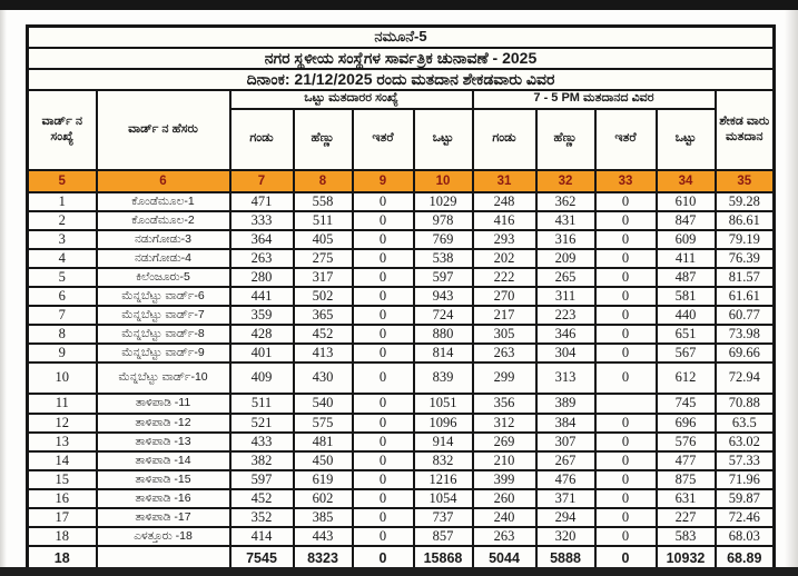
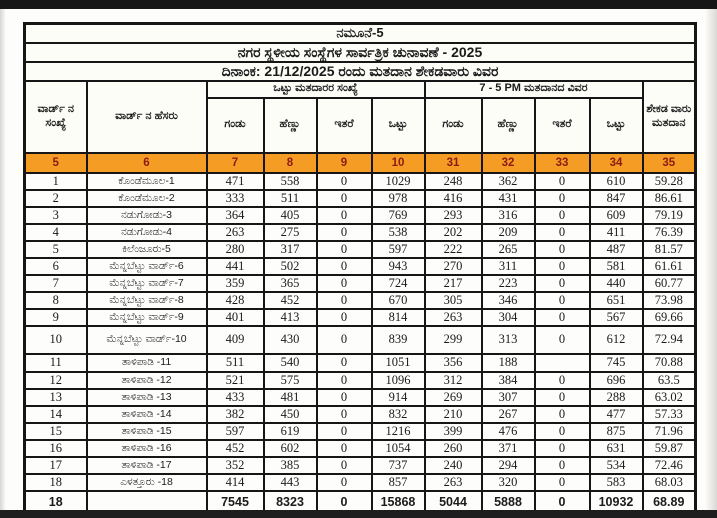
  ನಮೂನೆ-5
  ನಗರ ಸ್ಥಳೀಯ ಸಂಸ್ಥೆಗಳ ಸಾರ್ವತ್ರಿಕ ಚುನಾವಣೆ - 2025
  ದಿನಾಂಕ: 21/12/2025 ರಂದು ಮತದಾನ ಶೇಕಡವಾರು ವಿವರ
  ವಾರ್ಡ್ ನ ಸಂಖ್ಯೆ	ವಾರ್ಡ್ ನ ಹೆಸರು	ಒಟ್ಟು ಮತದಾರರ ಸಂಖ್ಯೆ	7 - 5 PM ಮತದಾನದ ವಿವರ	ಶೇಕಡ ವಾರು ಮತದಾನ
  ಗಂಡು	ಹೆಣ್ಣು	ಇತರೆ	ಒಟ್ಟು	ಗಂಡು	ಹೆಣ್ಣು	ಇತರೆ	ಒಟ್ಟು
  5	6	7	8	9	10	31	32	33	34	35
  1	ಕೊಂಡೆಮೂಲ-1	471	558	0	1029	248	362	0	610	59.28
  2	ಕೊಂಡೆಮೂಲ-2	333	511	0	978	416	431	0	847	86.61
  3	ನಡುಗೋಡು-3	364	405	0	769	293	316	0	609	79.19
  4	ನಡುಗೋಡು-4	263	275	0	538	202	209	0	411	76.39
  5	ಕಿಲೆಂಜೂರು-5	280	317	0	597	222	265	0	487	81.57
  6	ಮೆನ್ನಬೆಟ್ಟು ವಾರ್ಡ್-6	441	502	0	943	270	311	0	581	61.61
  7	ಮೆನ್ನಬೆಟ್ಟು ವಾರ್ಡ್-7	359	365	0	724	217	223	0	440	60.77
- 8	ಮೆನ್ನಬೆಟ್ಟು ವಾರ್ಡ್-8	428	452	0	880	305	346	0	651	73.98
+ 8	ಮೆನ್ನಬೆಟ್ಟು ವಾರ್ಡ್-8	428	452	0	670	305	346	0	651	73.98
  9	ಮೆನ್ನಬೆಟ್ಟು ವಾರ್ಡ್-9	401	413	0	814	263	304	0	567	69.66
  10	ಮೆನ್ನಬೆಟ್ಟು ವಾರ್ಡ್-10	409	430	0	839	299	313	0	612	72.94
- 11	ತಾಳಿಪಾಡಿ -11	511	540	0	1051	356	389		745	70.88
+ 11	ತಾಳಿಪಾಡಿ -11	511	540	0	1051	356	188		745	70.88
  12	ತಾಳಿಪಾಡಿ -12	521	575	0	1096	312	384	0	696	63.5
- 13	ತಾಳಿಪಾಡಿ -13	433	481	0	914	269	307	0	576	63.02
+ 13	ತಾಳಿಪಾಡಿ -13	433	481	0	914	269	307	0	288	63.02
  14	ತಾಳಿಪಾಡಿ -14	382	450	0	832	210	267	0	477	57.33
  15	ತಾಳಿಪಾಡಿ -15	597	619	0	1216	399	476	0	875	71.96
  16	ತಾಳಿಪಾಡಿ -16	452	602	0	1054	260	371	0	631	59.87
- 17	ತಾಳಿಪಾಡಿ -17	352	385	0	737	240	294	0	227	72.46
+ 17	ತಾಳಿಪಾಡಿ -17	352	385	0	737	240	294	0	534	72.46
  18	ಎಳತ್ತೂರು -18	414	443	0	857	263	320	0	583	68.03
  18		7545	8323	0	15868	5044	5888	0	10932	68.89
